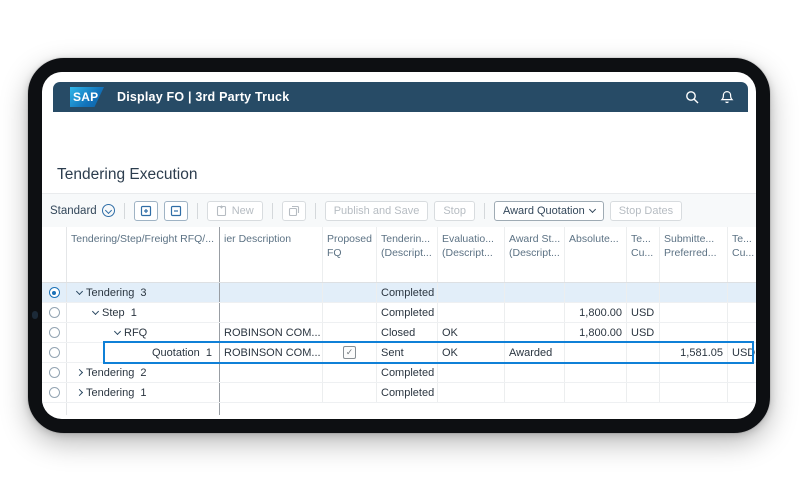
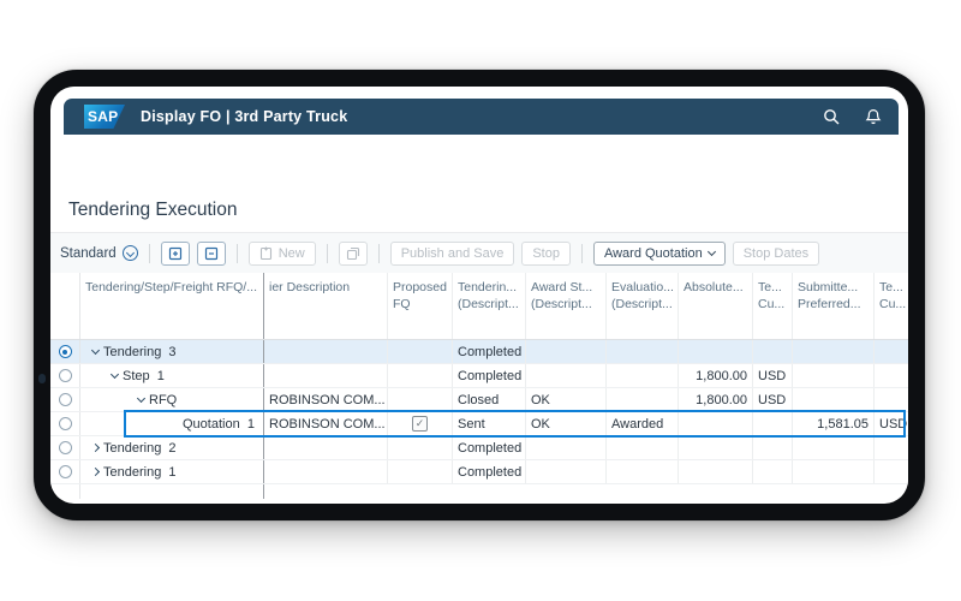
  SAP
  Display FO | 3rd Party Truck
  Tendering Execution
  Standard
  New
  Publish and Save
  Stop
  Award Quotation
  Stop Dates
  Tendering/Step/Freight RFQ/...
  ier Description
  Proposed
  FQ
  Tenderin...
  (Descript...
- Evaluatio...
+ Award St...
  (Descript...
- Award St...
+ Evaluatio...
  (Descript...
  Absolute...
  Te...
  Cu...
  Submitte...
  Preferred...
  Te...
  Cu...
  Tendering 3
  Completed
  Step 1
  Completed
  1,800.00
  USD
  RFQ
  ROBINSON COM...
  Closed
  OK
  1,800.00
  USD
  Quotation 1
  ROBINSON COM...
  Sent
  OK
  Awarded
  1,581.05
  USD
  Tendering 2
  Completed
  Tendering 1
  Completed
